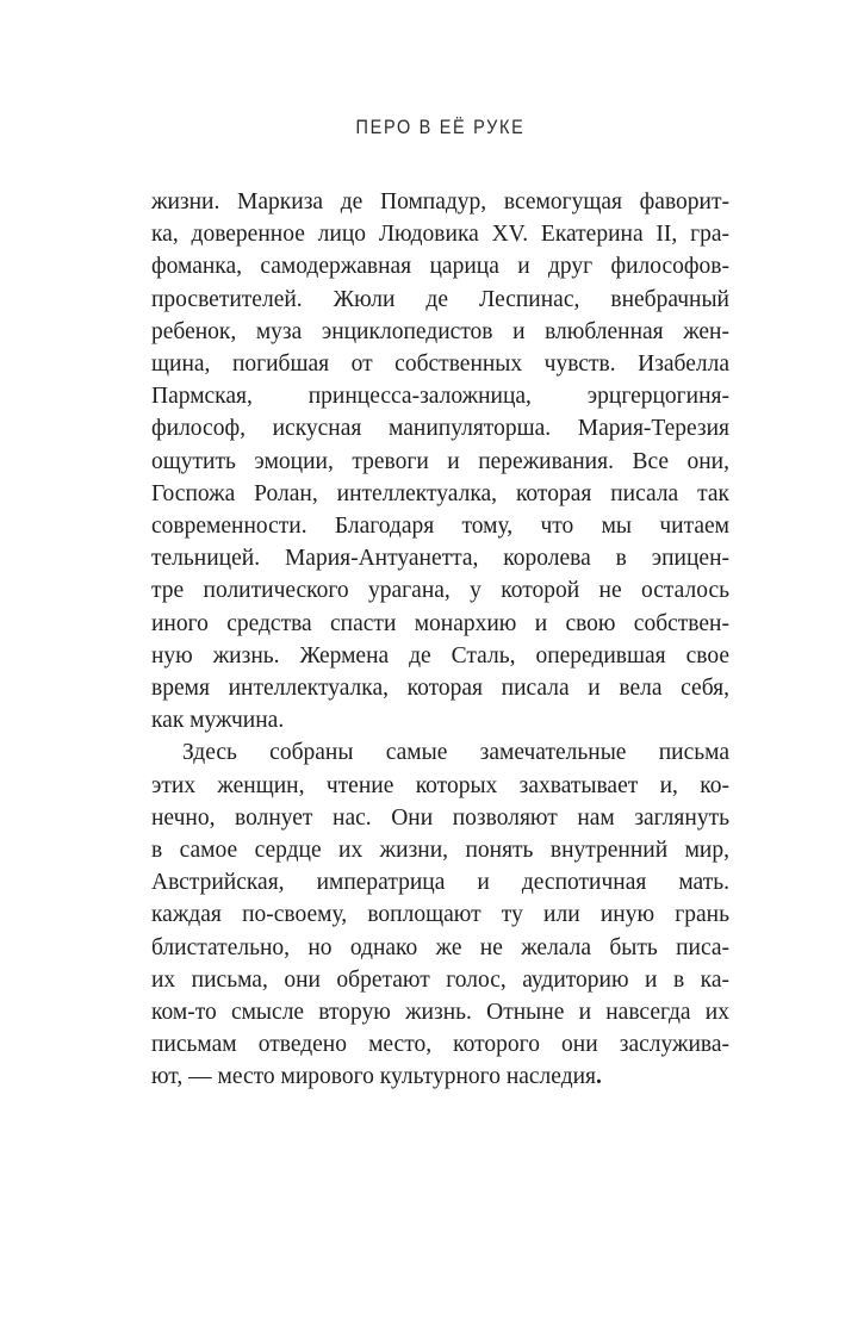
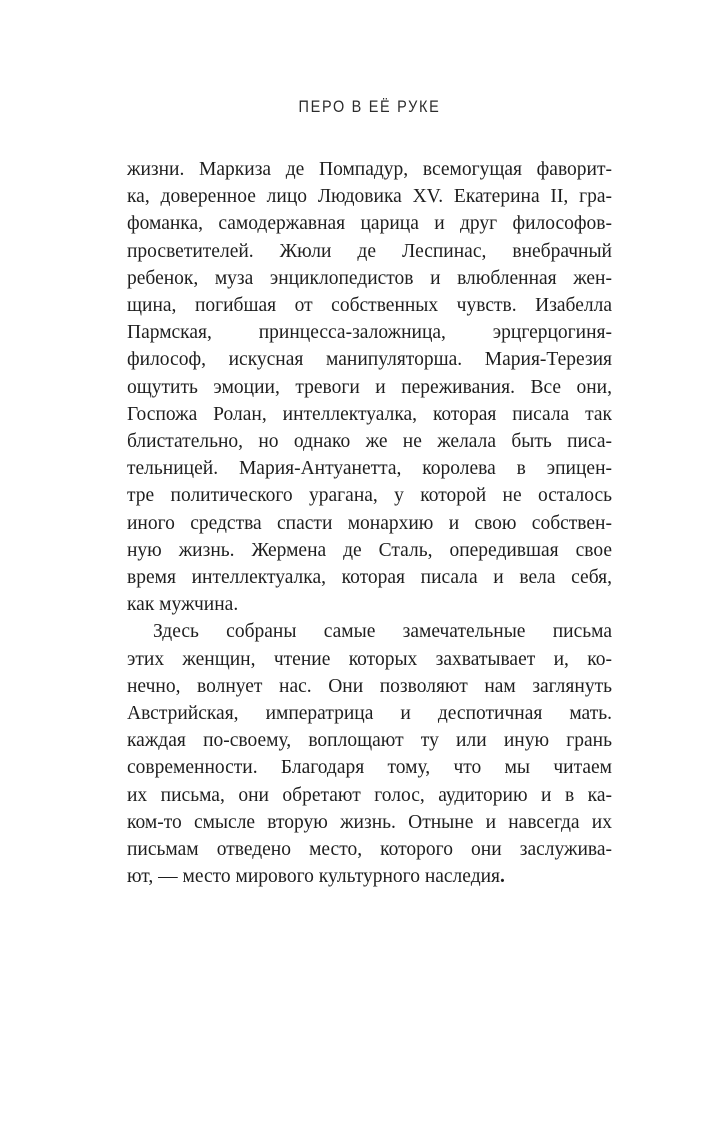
  ПЕРО В ЕЁ РУКЕ
  жизни. Маркиза де Помпадур, всемогущая фаворит-
  ка, доверенное лицо Людовика XV. Екатерина II, гра-
  фоманка, самодержавная царица и друг философов-
  просветителей. Жюли де Леспинас, внебрачный
  ребенок, муза энциклопедистов и влюбленная жен-
  щина, погибшая от собственных чувств. Изабелла
  Пармская, принцесса-заложница, эрцгерцогиня-
  философ, искусная манипуляторша. Мария-Терезия
  ощутить эмоции, тревоги и переживания. Все они,
  Госпожа Ролан, интеллектуалка, которая писала так
- современности. Благодаря тому, что мы читаем
+ блистательно, но однако же не желала быть писа-
  тельницей. Мария-Антуанетта, королева в эпицен-
  тре политического урагана, у которой не осталось
  иного средства спасти монархию и свою собствен-
  ную жизнь. Жермена де Сталь, опередившая свое
  время интеллектуалка, которая писала и вела себя,
  как мужчина.
  Здесь собраны самые замечательные письма
  этих женщин, чтение которых захватывает и, ко-
  нечно, волнует нас. Они позволяют нам заглянуть
- в самое сердце их жизни, понять внутренний мир,
  Австрийская, императрица и деспотичная мать.
  каждая по-своему, воплощают ту или иную грань
- блистательно, но однако же не желала быть писа-
+ современности. Благодаря тому, что мы читаем
  их письма, они обретают голос, аудиторию и в ка-
  ком-то смысле вторую жизнь. Отныне и навсегда их
  письмам отведено место, которого они заслужива-
  ют, — место мирового культурного наследия.
